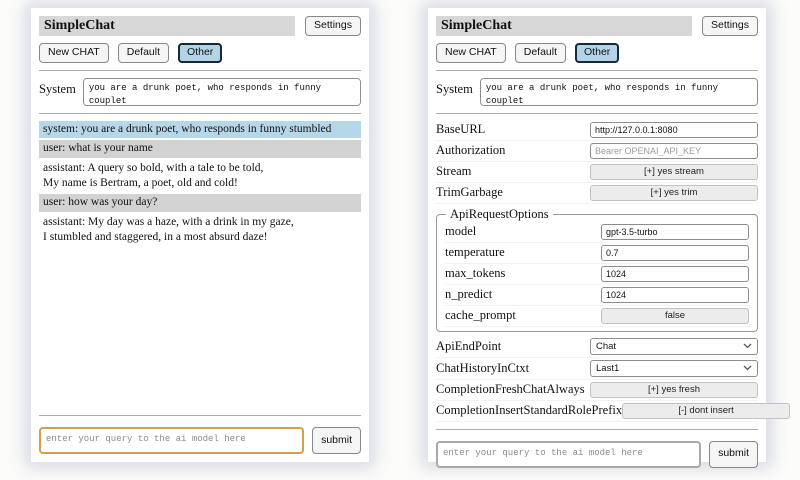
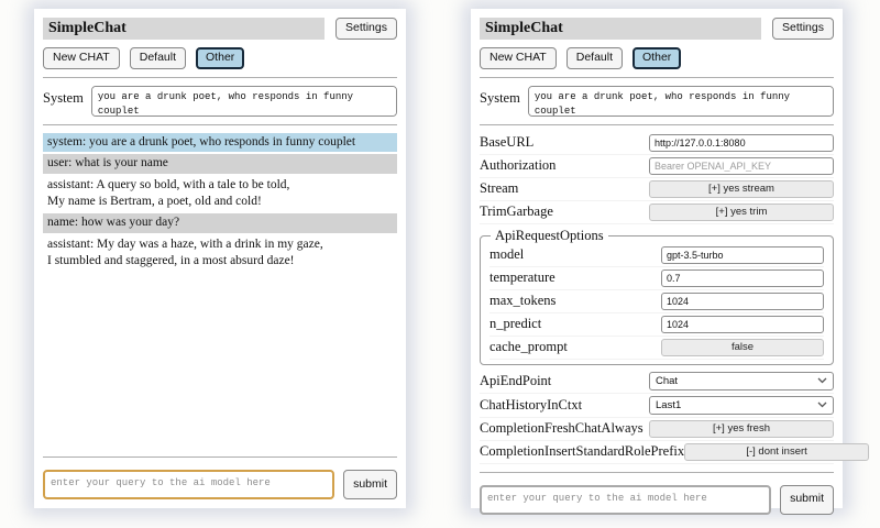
  SimpleChat
  Settings
  New CHAT
  Default
  Other
  System
- system: you are a drunk poet, who responds in funny stumbled
+ system: you are a drunk poet, who responds in funny couplet
  user: what is your name
  assistant: A query so bold, with a tale to be told,
  My name is Bertram, a poet, old and cold!
- user: how was your day?
+ name: how was your day?
  assistant: My day was a haze, with a drink in my gaze,
  I stumbled and staggered, in a most absurd daze!
  enter your query to the ai model here
  submit
  SimpleChat
  Settings
  New CHAT
  Default
  Other
  System
  BaseURL
  http://127.0.0.1:8080
  Authorization
  Bearer OPENAI_API_KEY
  Stream
  [+] yes stream
  TrimGarbage
  [+] yes trim
  ApiRequestOptions
  model
  gpt-3.5-turbo
  temperature
  0.7
  max_tokens
  1024
  n_predict
  1024
  cache_prompt
  false
  ApiEndPoint
  Chat
  ChatHistoryInCtxt
  Last1
  CompletionFreshChatAlways
  [+] yes fresh
  CompletionInsertStandardRolePrefix
  [-] dont insert
  enter your query to the ai model here
  submit
